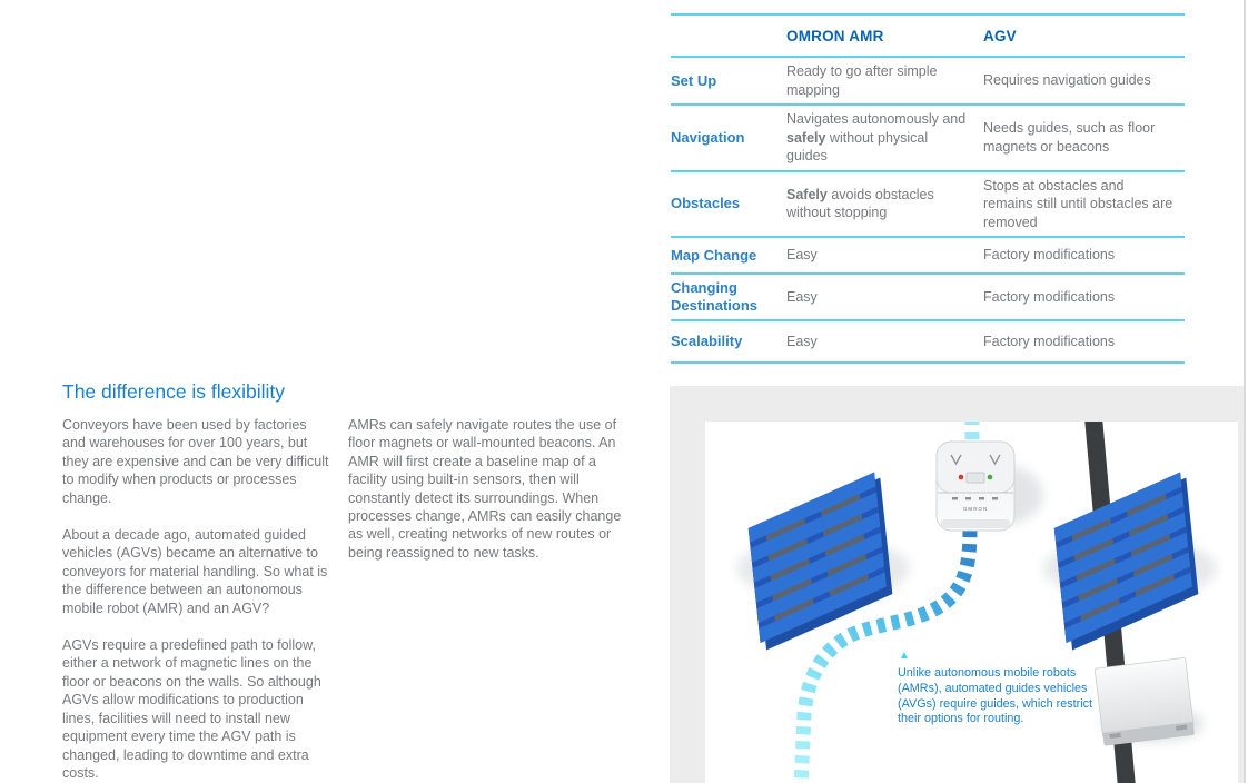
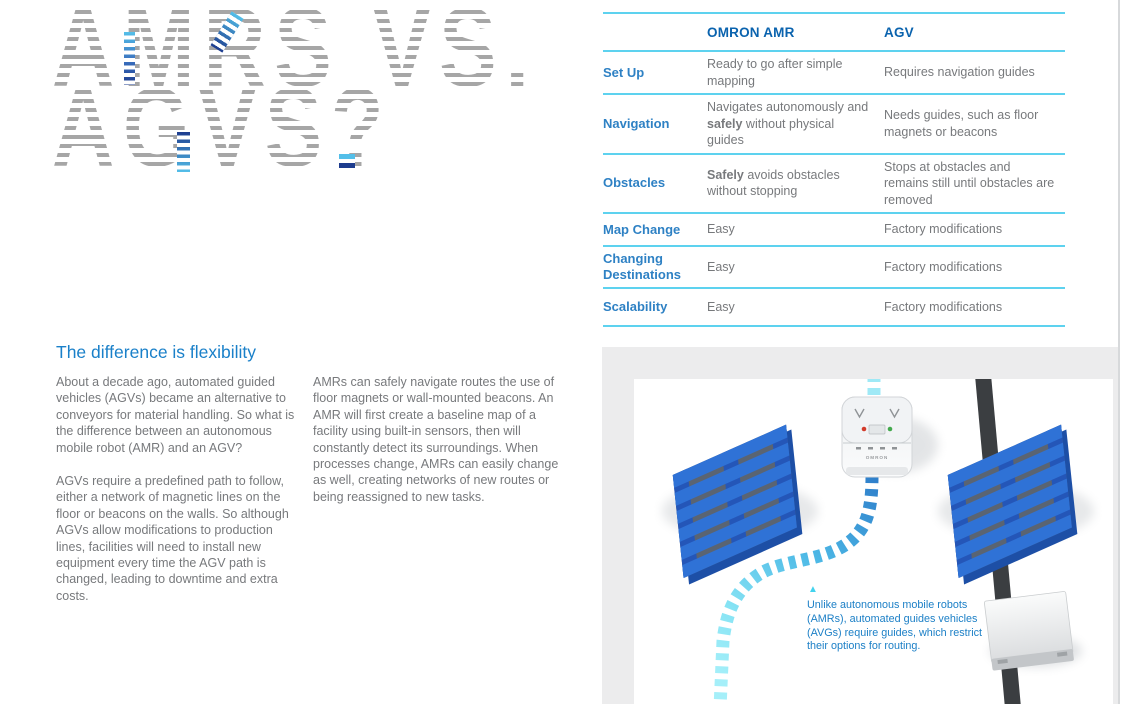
+ AMRS VS.
+ AGVS?
  OMRON AMR
  AGV
  Set Up
  Ready to go after simple mapping
  Requires navigation guides
  Navigation
  Navigates autonomously and safely without physical guides
  Needs guides, such as floor magnets or beacons
  Obstacles
  Safely avoids obstacles without stopping
  Stops at obstacles and remains still until obstacles are removed
  Map Change
  Easy
  Factory modifications
  Changing Destinations
  Easy
  Factory modifications
  Scalability
  Easy
  Factory modifications
  The difference is flexibility
- Conveyors have been used by factories and warehouses for over 100 years, but they are expensive and can be very difficult to modify when products or processes change.
  About a decade ago, automated guided vehicles (AGVs) became an alternative to conveyors for material handling. So what is the difference between an autonomous mobile robot (AMR) and an AGV?
  AGVs require a predefined path to follow, either a network of magnetic lines on the floor or beacons on the walls. So although AGVs allow modifications to production lines, facilities will need to install new equipment every time the AGV path is changed, leading to downtime and extra costs.
  AMRs can safely navigate routes the use of floor magnets or wall-mounted beacons. An AMR will first create a baseline map of a facility using built-in sensors, then will constantly detect its surroundings. When processes change, AMRs can easily change as well, creating networks of new routes or being reassigned to new tasks.
  ▲
  Unlike autonomous mobile robots
  (AMRs), automated guides vehicles
  (AVGs) require guides, which restrict
  their options for routing.
